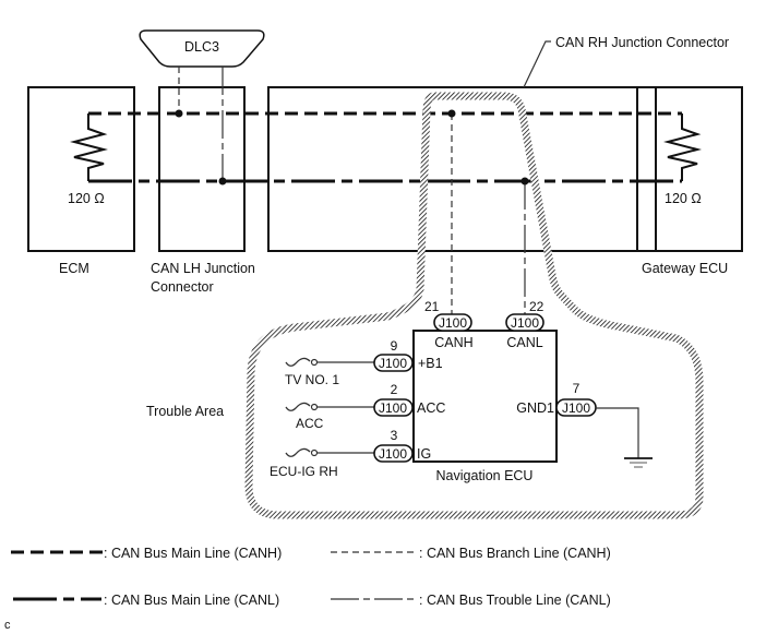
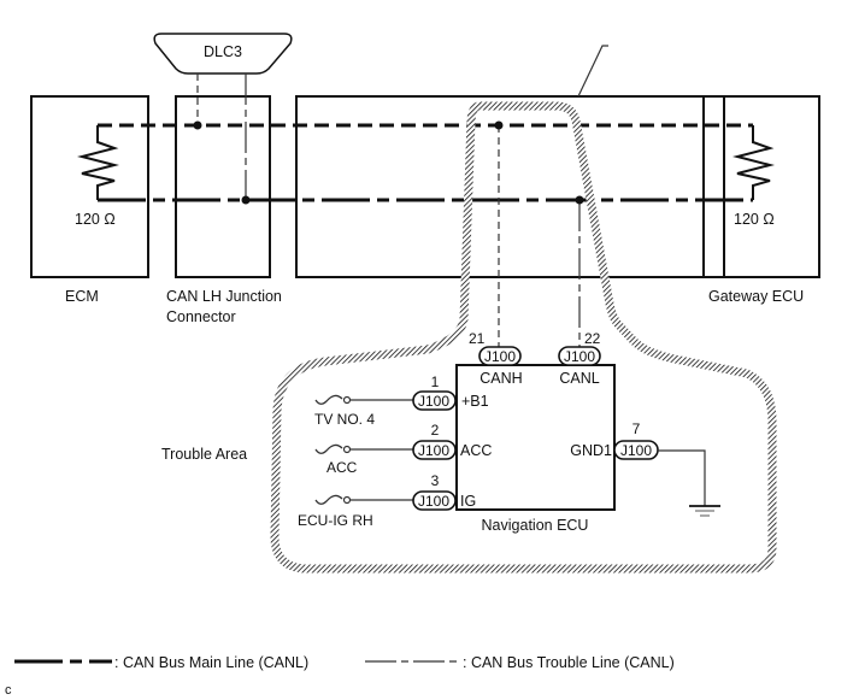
  DLC3
- CAN RH Junction Connector
  Trouble Area
  Navigation ECU
  21
  J100
  CANH
  22
  J100
  CANL
- TV NO. 1
+ TV NO. 4
- 9
+ 1
  J100
  +B1
  ACC
  2
  J100
  ACC
  ECU-IG RH
  3
  J100
  IG
  GND1
  7
  J100
  ECM
  120 Ω
  CAN LH Junction
  Connector
  Gateway ECU
  120 Ω
- : CAN Bus Main Line (CANH)
- : CAN Bus Branch Line (CANH)
  : CAN Bus Main Line (CANL)
  : CAN Bus Trouble Line (CANL)
  c
